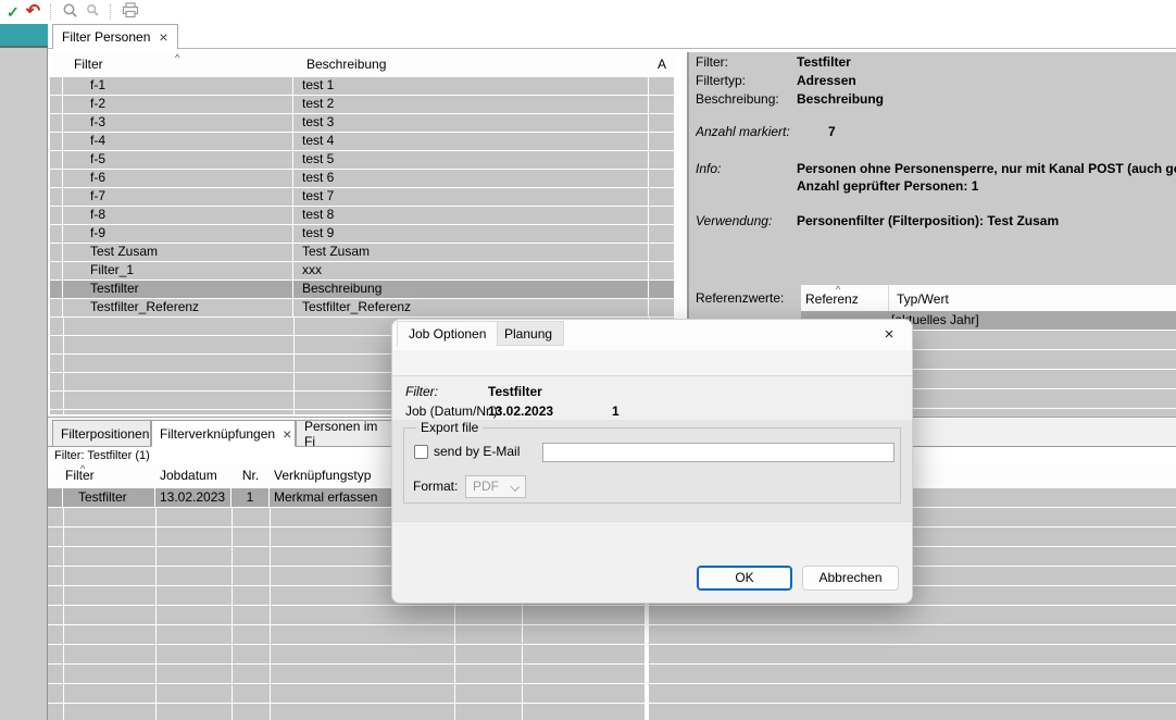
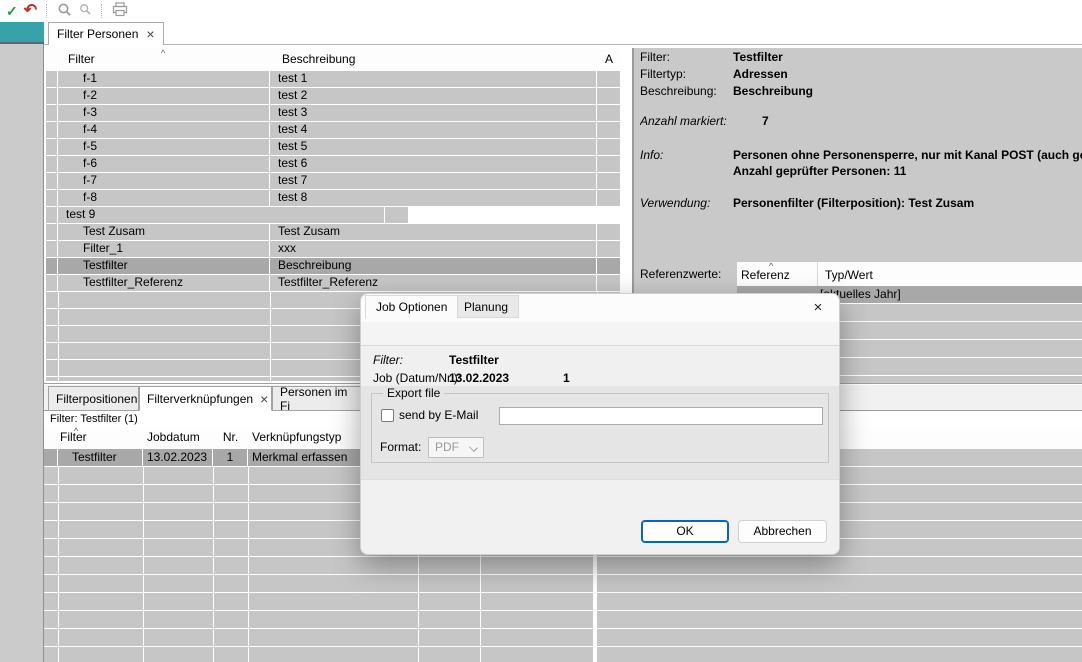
  ✓
  ↶
  Filter Personen
  ×
  Filter
  Beschreibung
  A
  ^
  f-1
  test 1
  f-2
  test 2
  f-3
  test 3
  f-4
  test 4
  f-5
  test 5
  f-6
  test 6
  f-7
  test 7
  f-8
  test 8
- f-9
  test 9
  Test Zusam
  Test Zusam
  Filter_1
  xxx
  Testfilter
  Beschreibung
  Testfilter_Referenz
  Testfilter_Referenz
  Filter:
  Testfilter
  Filtertyp:
  Adressen
  Beschreibung:
  Beschreibung
  Anzahl markiert:
  7
  Info:
  Personen ohne Personensperre, nur mit Kanal POST (auch g
- Anzahl geprüfter Personen: 1
+ Anzahl geprüfter Personen: 11
  Verwendung:
  Personenfilter (Filterposition): Test Zusam
  Referenzwerte:
  Referenz
  ^
  Typ/Wert
  uelles Jahr]
  Filterpositionen
  Filterverknüpfungen
  ×
  Personen im Fi
  Filter: Testfilter (1)
  Filter
  Jobdatum
  Nr.
  Verknüpfungstyp
  ^
  Testfilter
  13.02.2023
  1
  Merkmal erfassen
  ×
  Job Optionen
  Planung
  Filter:
  Testfilter
  Job (Datum/Nr.):
  13.02.2023
  1
  Export file
  send by E-Mail
  Format:
  PDF
  OK
  Abbrechen
